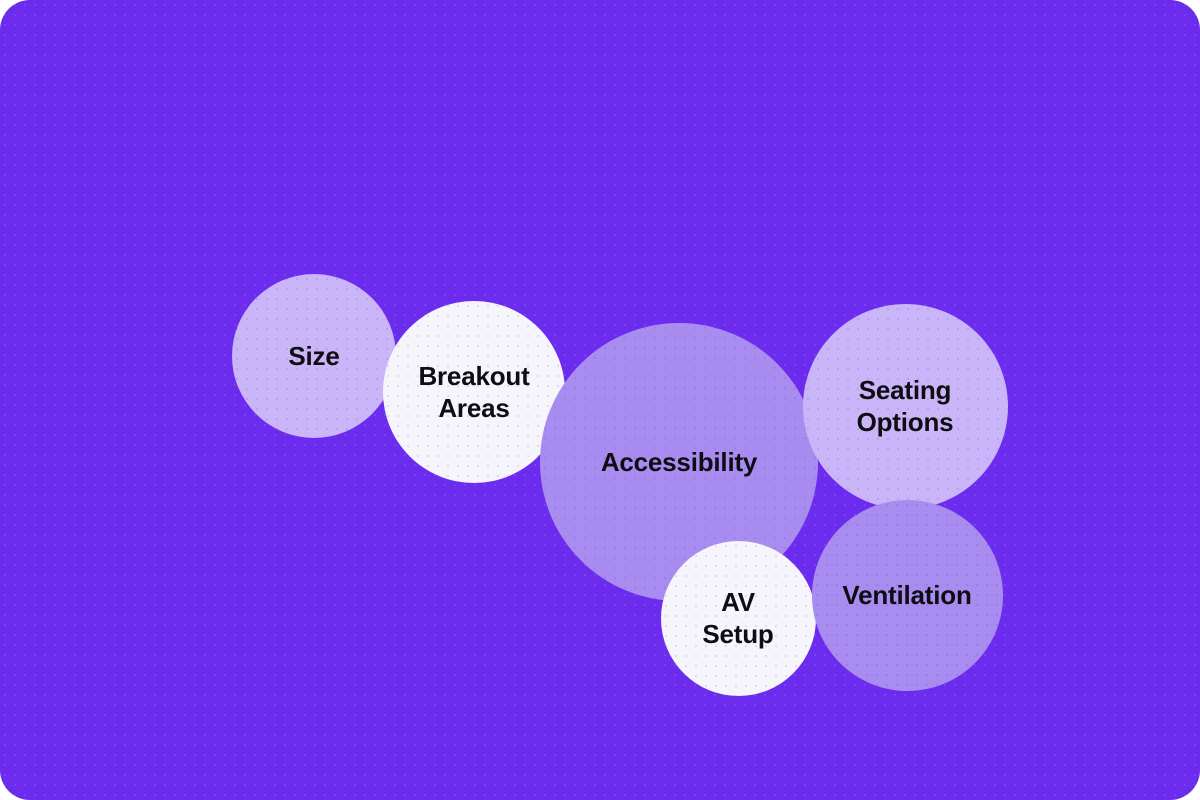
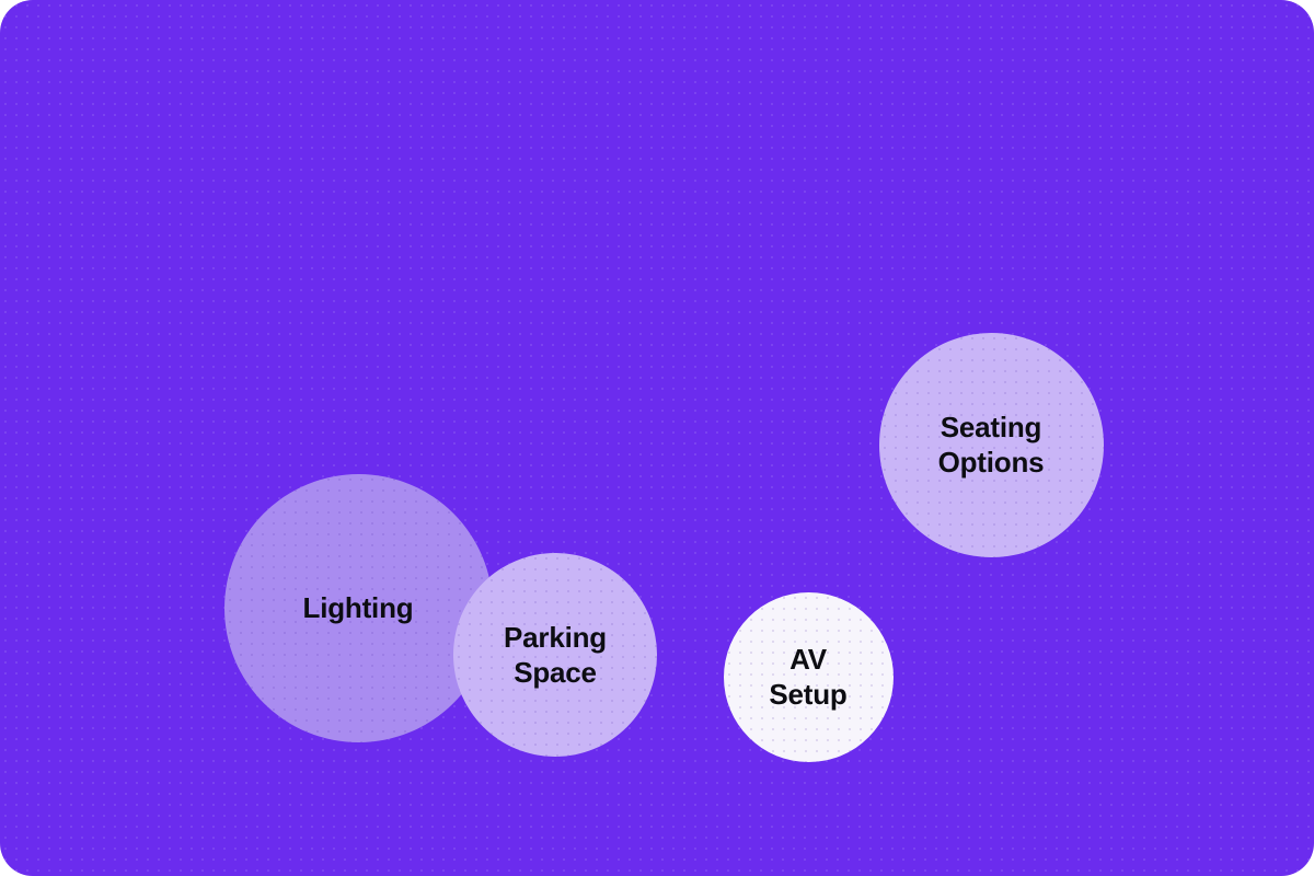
- Size
- Breakout
- Areas
- Accessibility
  Seating
  Options
+ Lighting
+ Parking
+ Space
  AV
  Setup
- Ventilation
